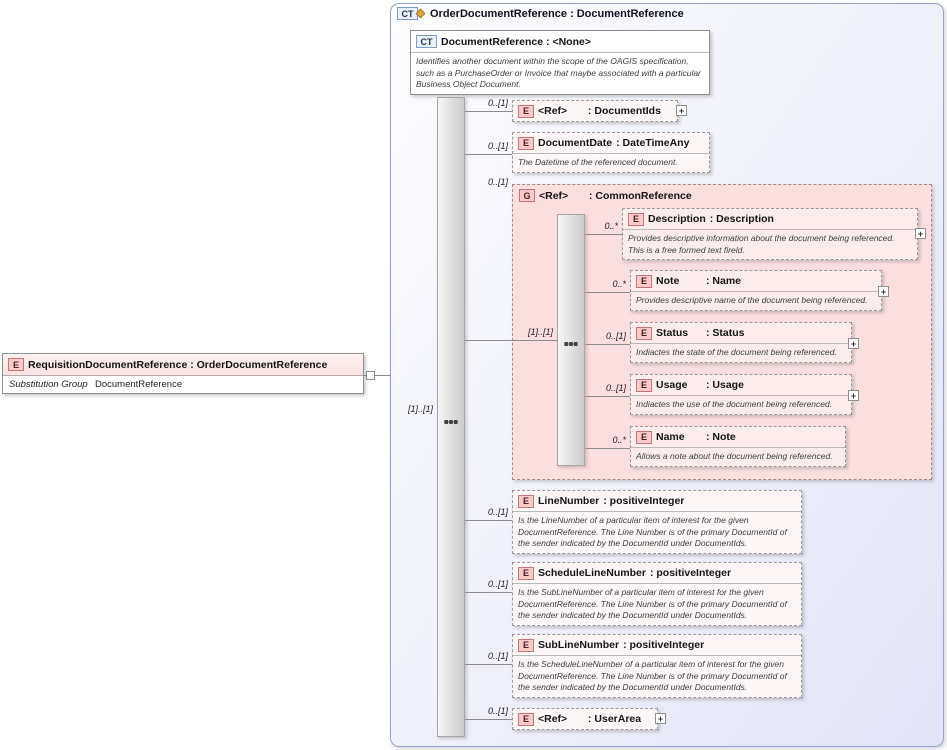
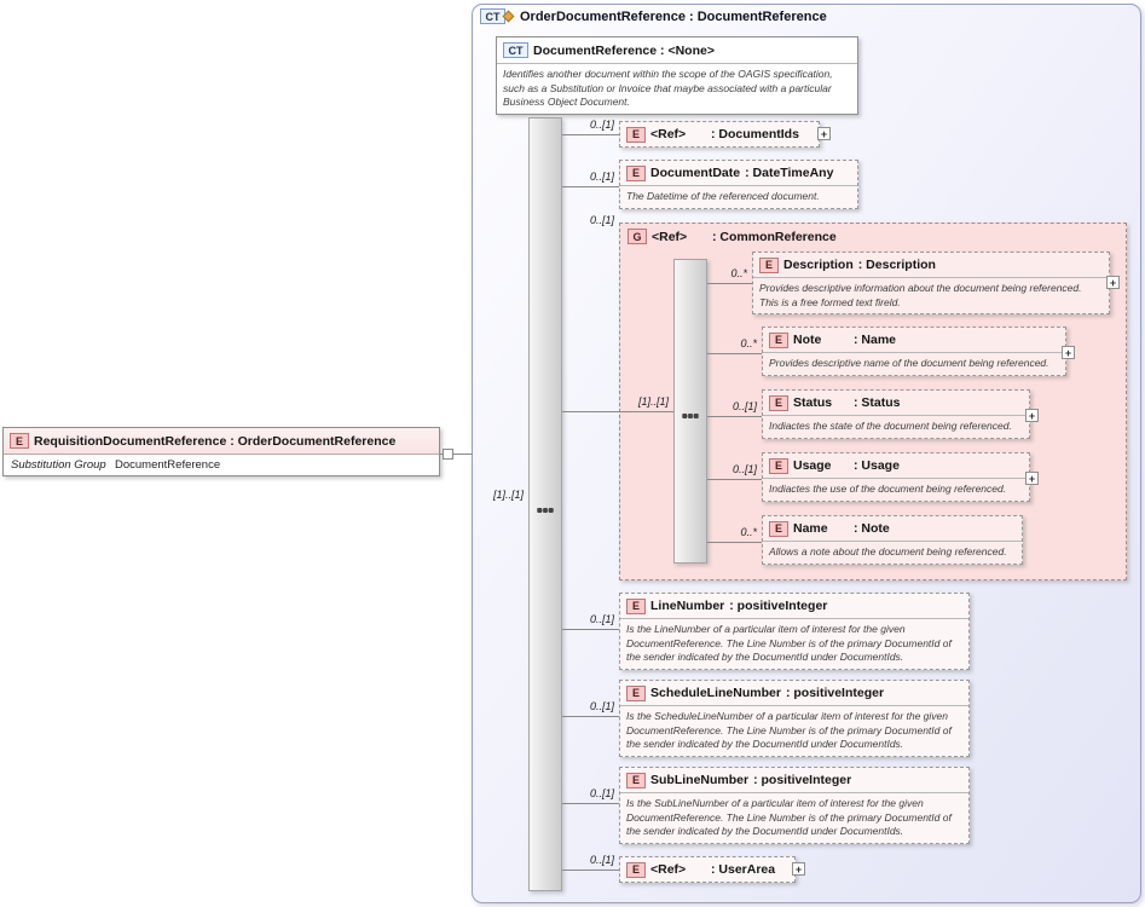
  CT
  OrderDocumentReference : DocumentReference
  CT
  DocumentReference : <None>
- Identifies another document within the scope of the OAGIS specification, such as a PurchaseOrder or Invoice that maybe associated with a particular Business Object Document.
+ Identifies another document within the scope of the OAGIS specification, such as a Substitution or Invoice that maybe associated with a particular Business Object Document.
  [1]..[1]
  E
  RequisitionDocumentReference : OrderDocumentReference
  Substitution Group
  DocumentReference
  0..[1]
  E
  <Ref>
  : DocumentIds
  +
  0..[1]
  E
  DocumentDate
  : DateTimeAny
  The Datetime of the referenced document.
  0..[1]
  G
  <Ref>
  : CommonReference
  [1]..[1]
  0..*
  E
  Description
  : Description
  Provides descriptive information about the document being referenced. This is a free formed text fireld.
  +
  0..*
  E
  Note
  : Name
  Provides descriptive name of the document being referenced.
  +
  0..[1]
  E
  Status
  : Status
  Indiactes the state of the document being referenced.
  +
  0..[1]
  E
  Usage
  : Usage
  Indiactes the use of the document being referenced.
  +
  0..*
  E
  Name
  : Note
  Allows a note about the document being referenced.
  0..[1]
  E
  LineNumber
  : positiveInteger
  Is the LineNumber of a particular item of interest for the given DocumentReference. The Line Number is of the primary DocumentId of the sender indicated by the DocumentId under DocumentIds.
  0..[1]
  E
  ScheduleLineNumber
  : positiveInteger
- Is the SubLineNumber of a particular item of interest for the given DocumentReference. The Line Number is of the primary DocumentId of the sender indicated by the DocumentId under DocumentIds.
+ Is the ScheduleLineNumber of a particular item of interest for the given DocumentReference. The Line Number is of the primary DocumentId of the sender indicated by the DocumentId under DocumentIds.
  0..[1]
  E
  SubLineNumber
  : positiveInteger
- Is the ScheduleLineNumber of a particular item of interest for the given DocumentReference. The Line Number is of the primary DocumentId of the sender indicated by the DocumentId under DocumentIds.
+ Is the SubLineNumber of a particular item of interest for the given DocumentReference. The Line Number is of the primary DocumentId of the sender indicated by the DocumentId under DocumentIds.
  0..[1]
  E
  <Ref>
  : UserArea
  +
